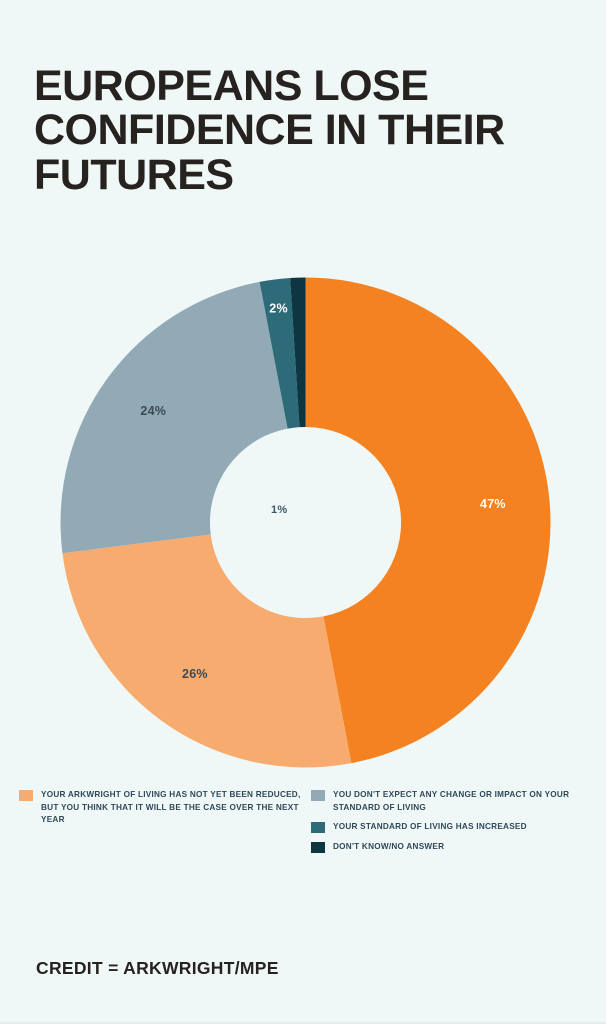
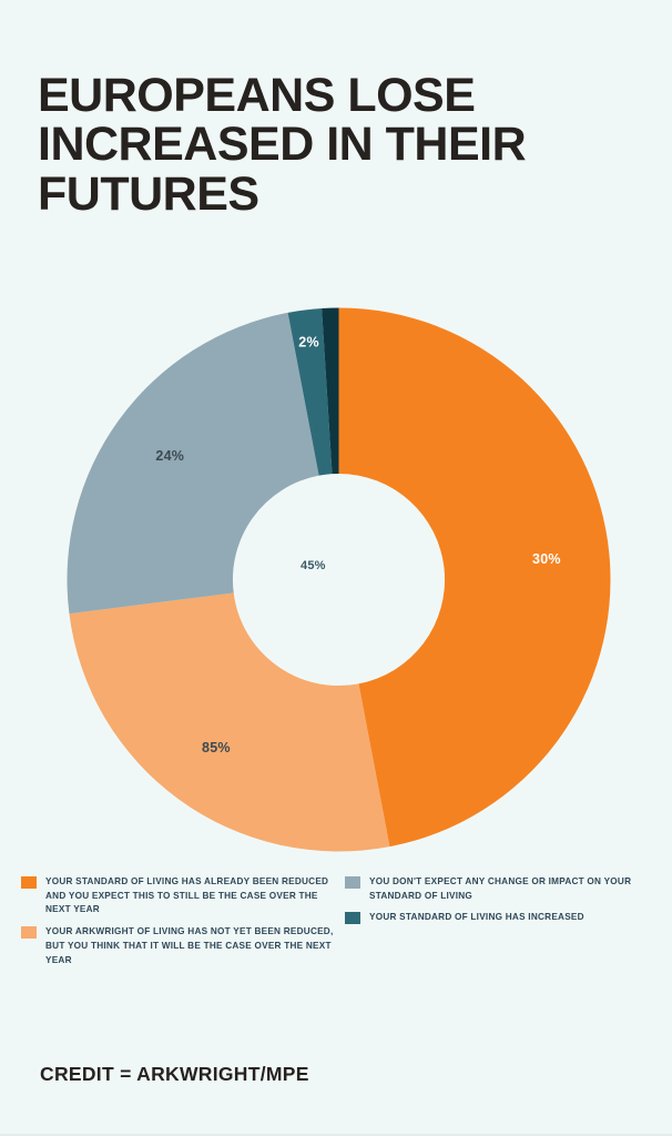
- EUROPEANS LOSE CONFIDENCE IN THEIR FUTURES
+ EUROPEANS LOSE INCREASED IN THEIR FUTURES
- 47%
+ 30%
- 26%
+ 85%
  24%
  2%
- 1%
+ 45%
+ YOUR STANDARD OF LIVING HAS ALREADY BEEN REDUCED AND YOU EXPECT THIS TO STILL BE THE CASE OVER THE NEXT YEAR
  YOUR ARKWRIGHT OF LIVING HAS NOT YET BEEN REDUCED, BUT YOU THINK THAT IT WILL BE THE CASE OVER THE NEXT YEAR
  YOU DON'T EXPECT ANY CHANGE OR IMPACT ON YOUR STANDARD OF LIVING
  YOUR STANDARD OF LIVING HAS INCREASED
- DON'T KNOW/NO ANSWER
  CREDIT = ARKWRIGHT/MPE
